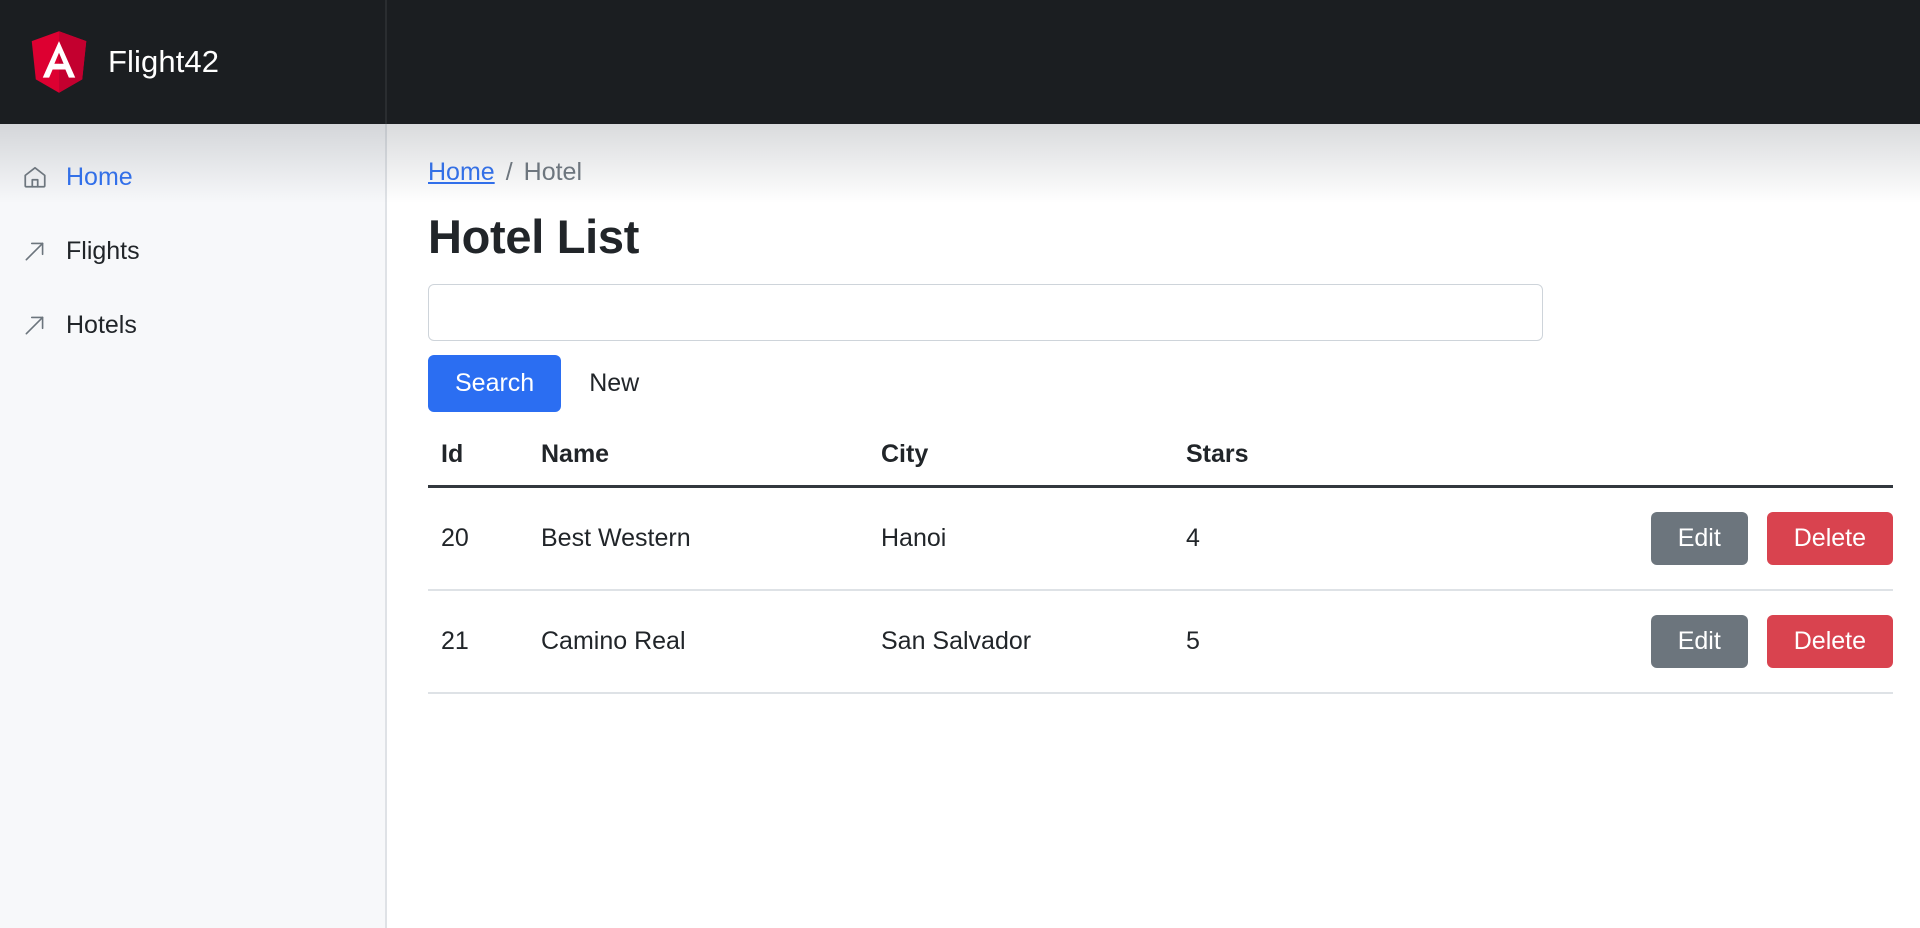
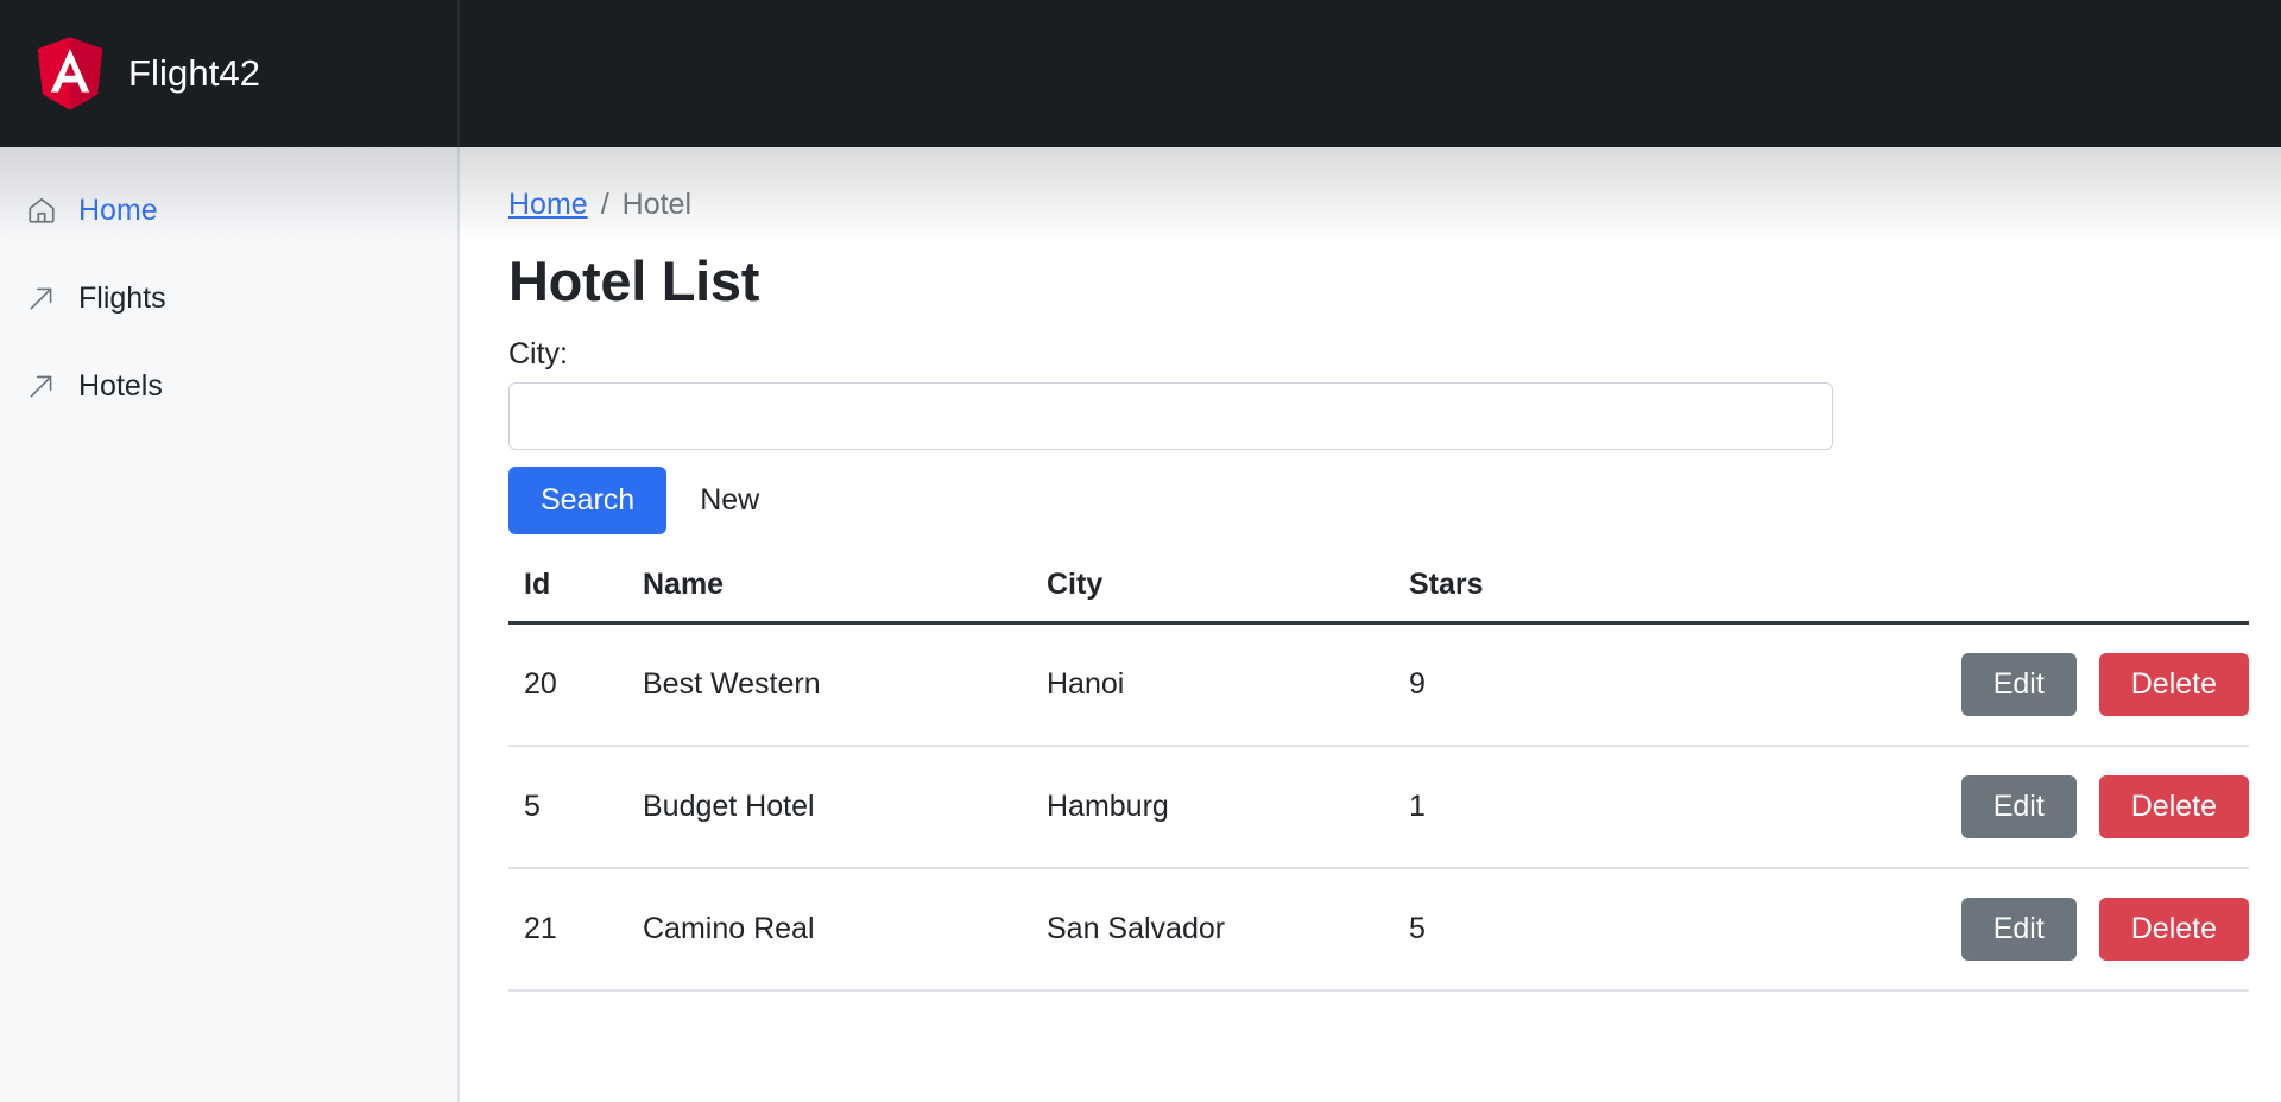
  Flight42
  Flights
  Hotels
  Hotel List
+ City:
  Search
  New
  Id	Name	City	Stars
- 20	Best Western	Hanoi	4	Edit Delete
+ 20	Best Western	Hanoi	9	Edit Delete
+ 5	Budget Hotel	Hamburg	1	Edit Delete
  21	Camino Real	San Salvador	5	Edit Delete
